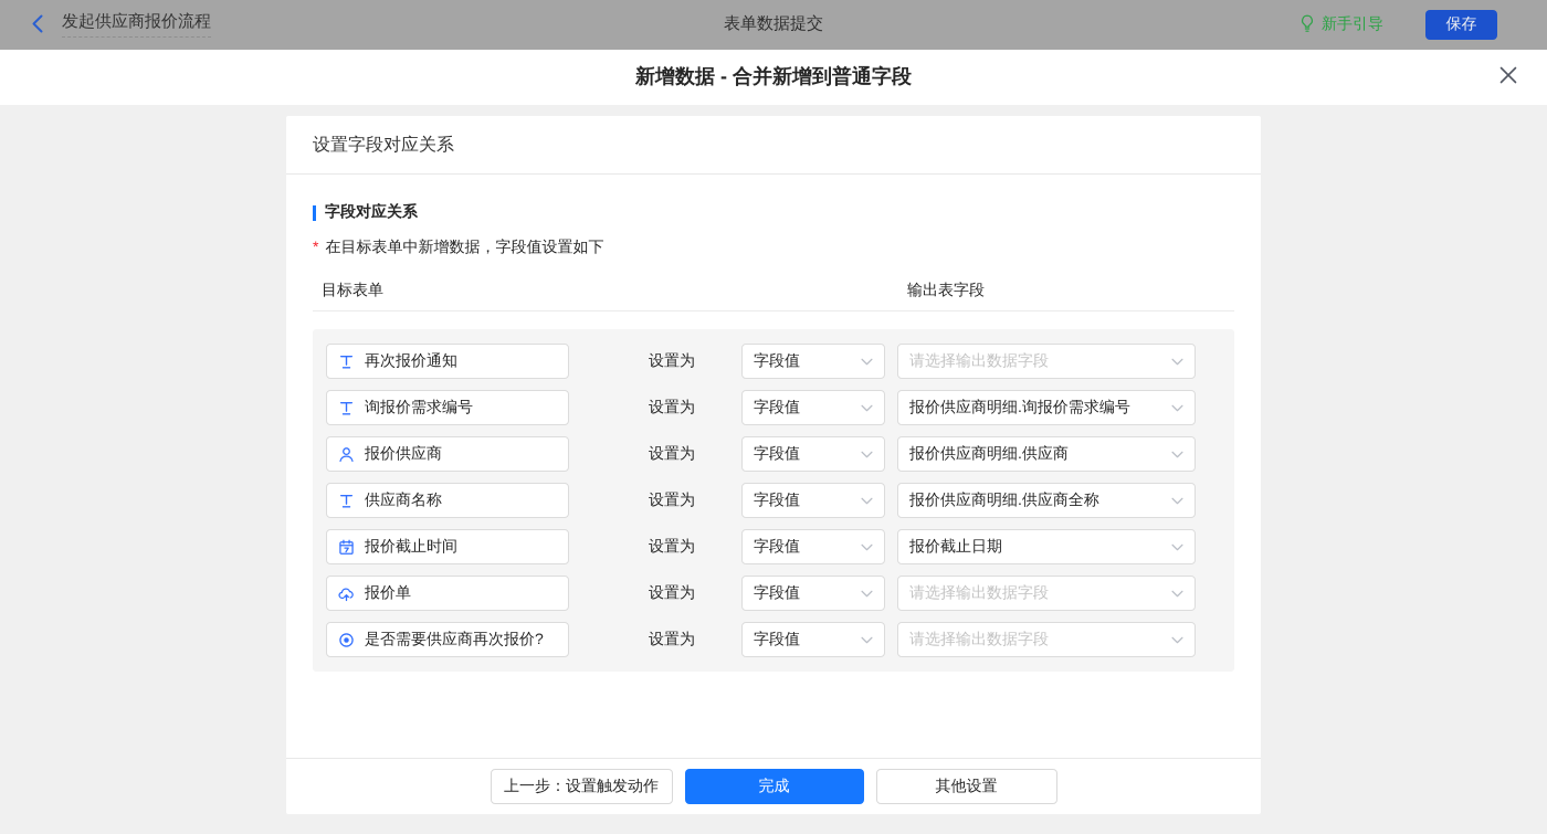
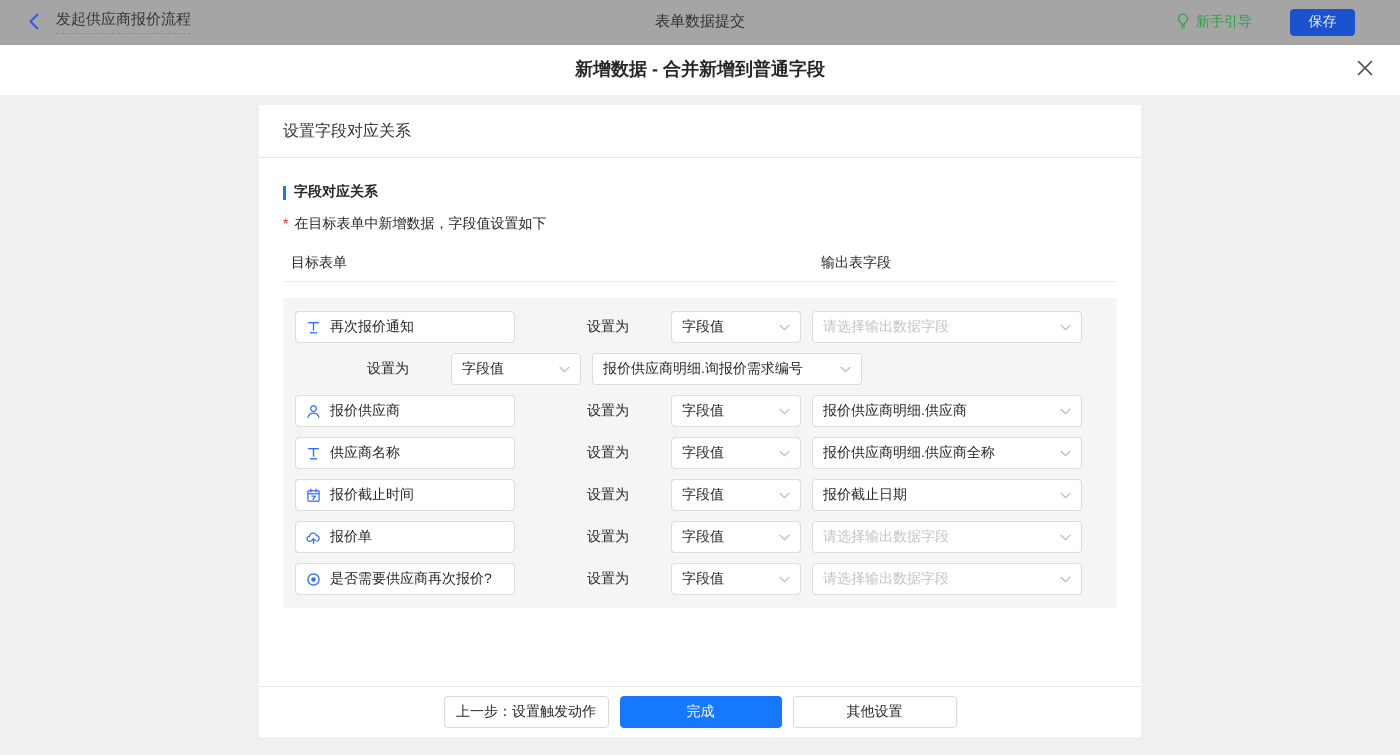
  发起供应商报价流程
  表单数据提交
  新手引导
  保存
  新增数据 - 合并新增到普通字段
  设置字段对应关系
  字段对应关系
  *
  在目标表单中新增数据，字段值设置如下
  目标表单
  输出表字段
  再次报价通知
  设置为
  字段值
  请选择输出数据字段
- 询报价需求编号
  设置为
  字段值
  报价供应商明细.询报价需求编号
  报价供应商
  设置为
  字段值
  报价供应商明细.供应商
  供应商名称
  设置为
  字段值
  报价供应商明细.供应商全称
  报价截止时间
  设置为
  字段值
  报价截止日期
  报价单
  设置为
  字段值
  请选择输出数据字段
  是否需要供应商再次报价?
  设置为
  字段值
  请选择输出数据字段
  上一步：设置触发动作
  完成
  其他设置
